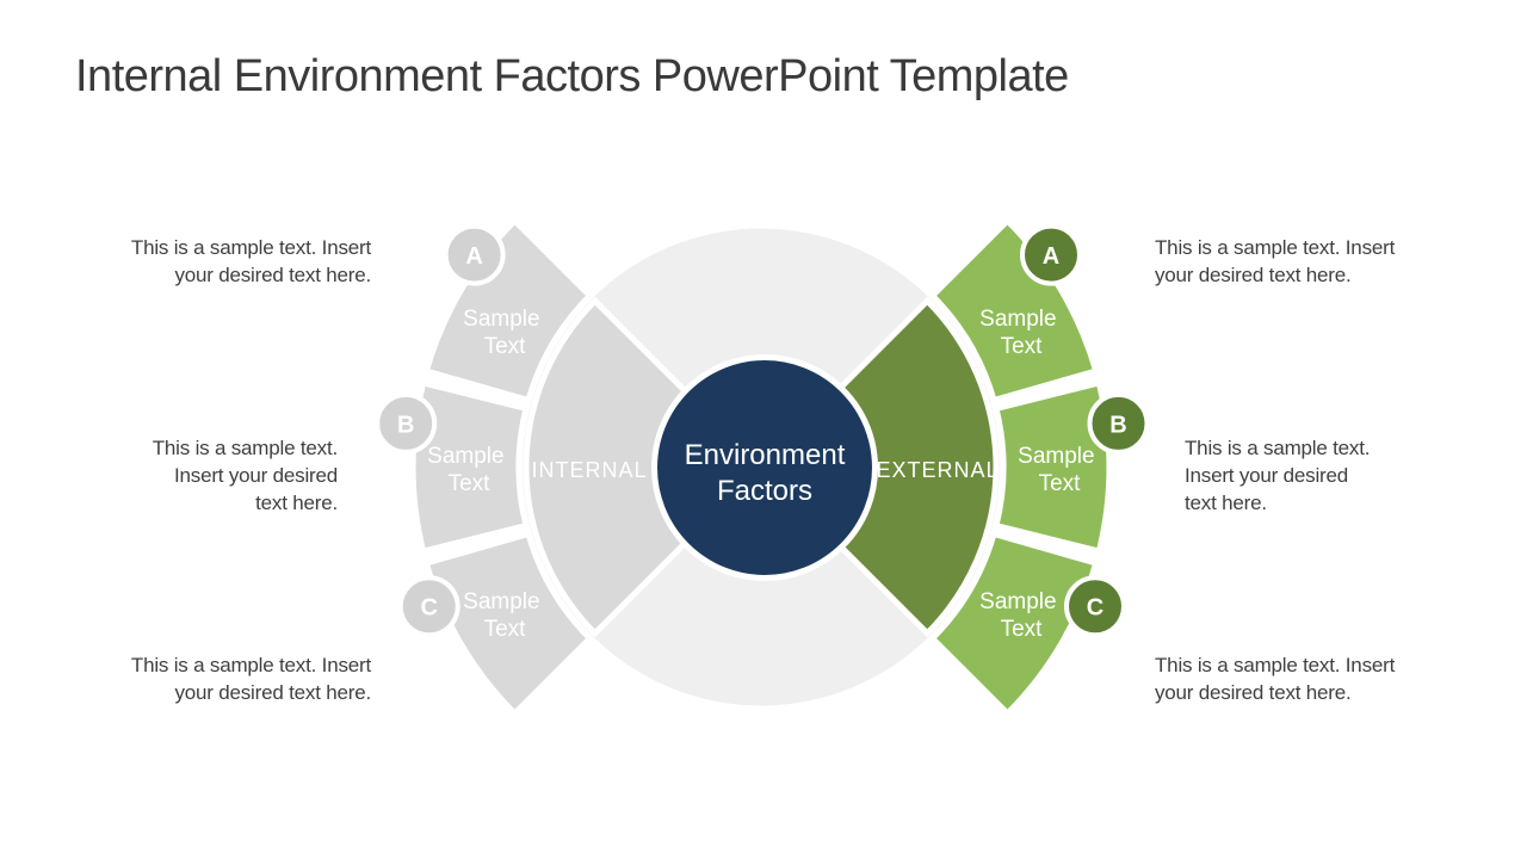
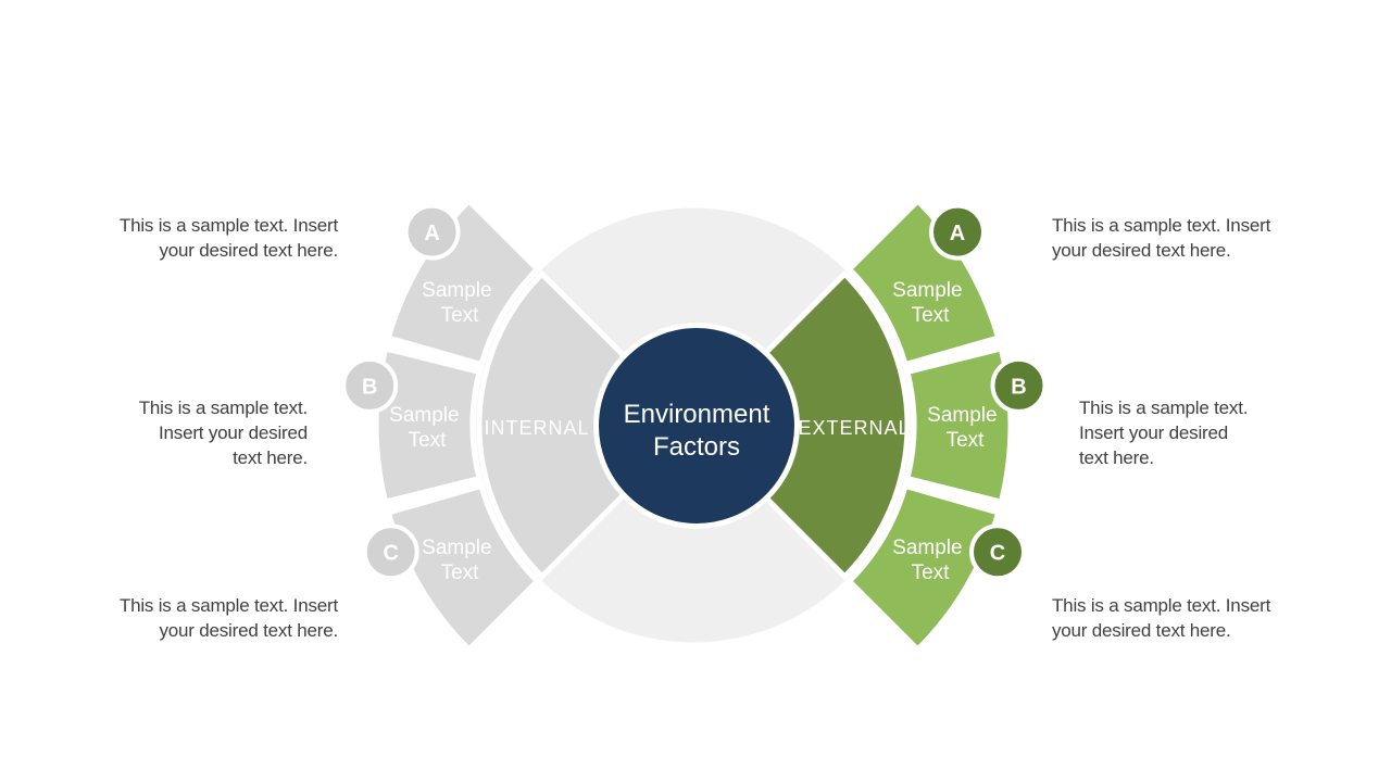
- Internal Environment Factors PowerPoint Template
  INTERNAL
  EXTERNAL
  Sample Text
  Sample Text
  Sample Text
  Sample Text
  Sample Text
  Sample Text
  Environment
  Factors
  A
  B
  C
  A
  B
  C
  This is a sample text. Insert
  your desired text here.
  This is a sample text.
  Insert your desired
  text here.
  This is a sample text. Insert
  your desired text here.
  This is a sample text. Insert
  your desired text here.
  This is a sample text.
  Insert your desired
  text here.
  This is a sample text. Insert
  your desired text here.
